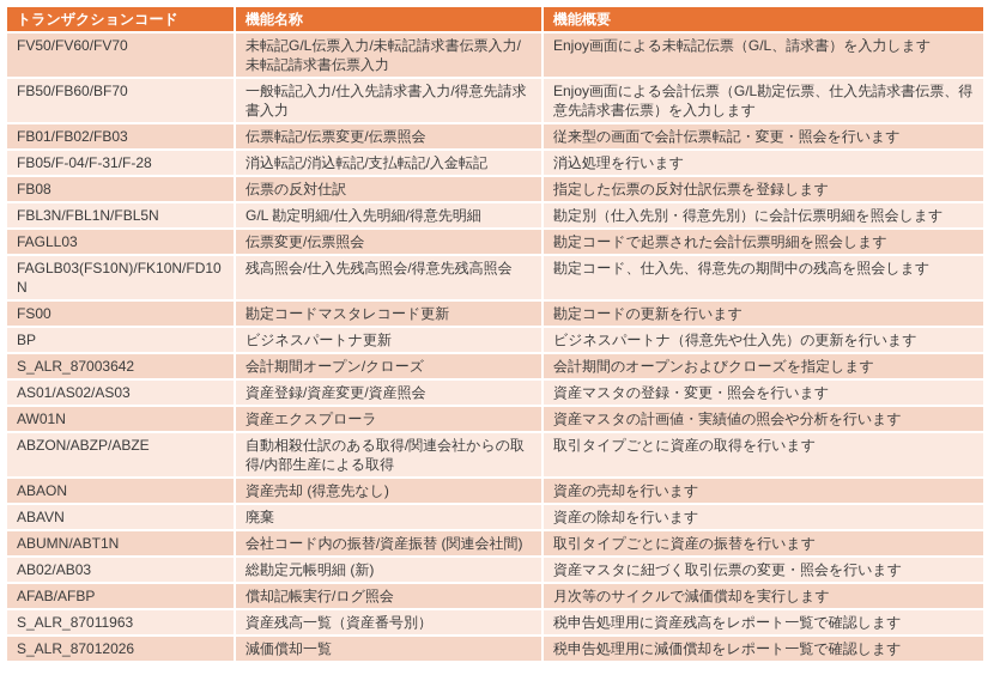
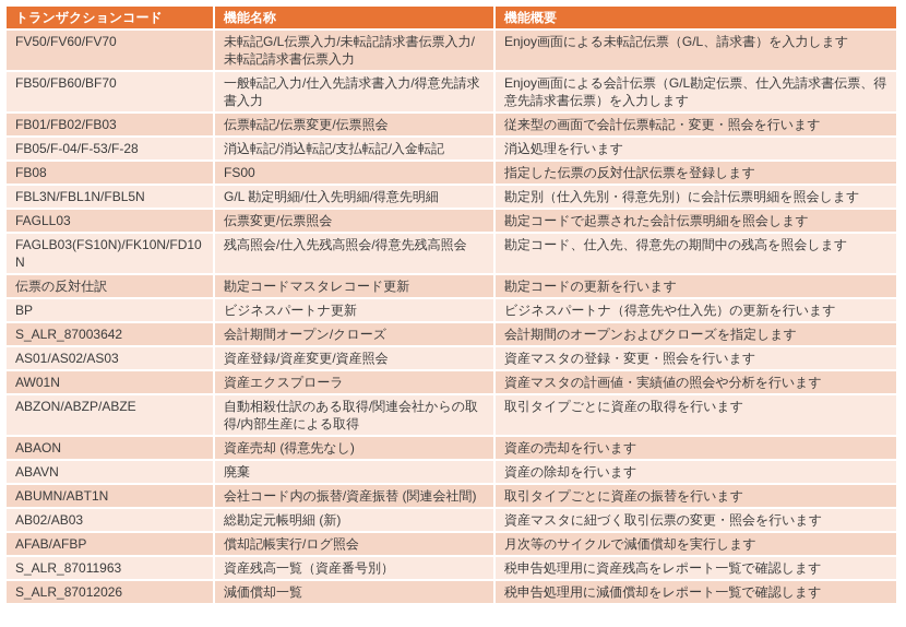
  トランザクションコード	機能名称	機能概要
  FV50/FV60/FV70	未転記G/L伝票入力/未転記請求書伝票入力/未転記請求書伝票入力	Enjoy画面による未転記伝票（G/L、請求書）を入力します
  FB50/FB60/BF70	一般転記入力/仕入先請求書入力/得意先請求書入力	Enjoy画面による会計伝票（G/L勘定伝票、仕入先請求書伝票、得意先請求書伝票）を入力します
  FB01/FB02/FB03	伝票転記/伝票変更/伝票照会	従来型の画面で会計伝票転記・変更・照会を行います
- FB05/F-04/F-31/F-28	消込転記/消込転記/支払転記/入金転記	消込処理を行います
+ FB05/F-04/F-53/F-28	消込転記/消込転記/支払転記/入金転記	消込処理を行います
- FB08	伝票の反対仕訳	指定した伝票の反対仕訳伝票を登録します
+ FB08	FS00	指定した伝票の反対仕訳伝票を登録します
  FBL3N/FBL1N/FBL5N	G/L 勘定明細/仕入先明細/得意先明細	勘定別（仕入先別・得意先別）に会計伝票明細を照会します
  FAGLL03	伝票変更/伝票照会	勘定コードで起票された会計伝票明細を照会します
  FAGLB03(FS10N)/FK10N/FD10N	残高照会/仕入先残高照会/得意先残高照会	勘定コード、仕入先、得意先の期間中の残高を照会します
- FS00	勘定コードマスタレコード更新	勘定コードの更新を行います
+ 伝票の反対仕訳	勘定コードマスタレコード更新	勘定コードの更新を行います
  BP	ビジネスパートナ更新	ビジネスパートナ（得意先や仕入先）の更新を行います
  S_ALR_87003642	会計期間オープン/クローズ	会計期間のオープンおよびクローズを指定します
  AS01/AS02/AS03	資産登録/資産変更/資産照会	資産マスタの登録・変更・照会を行います
  AW01N	資産エクスプローラ	資産マスタの計画値・実績値の照会や分析を行います
  ABZON/ABZP/ABZE	自動相殺仕訳のある取得/関連会社からの取得/内部生産による取得	取引タイプごとに資産の取得を行います
  ABAON	資産売却 (得意先なし)	資産の売却を行います
  ABAVN	廃棄	資産の除却を行います
  ABUMN/ABT1N	会社コード内の振替/資産振替 (関連会社間)	取引タイプごとに資産の振替を行います
  AB02/AB03	総勘定元帳明細 (新)	資産マスタに紐づく取引伝票の変更・照会を行います
  AFAB/AFBP	償却記帳実行/ログ照会	月次等のサイクルで減価償却を実行します
  S_ALR_87011963	資産残高一覧（資産番号別）	税申告処理用に資産残高をレポート一覧で確認します
  S_ALR_87012026	減価償却一覧	税申告処理用に減価償却をレポート一覧で確認します
